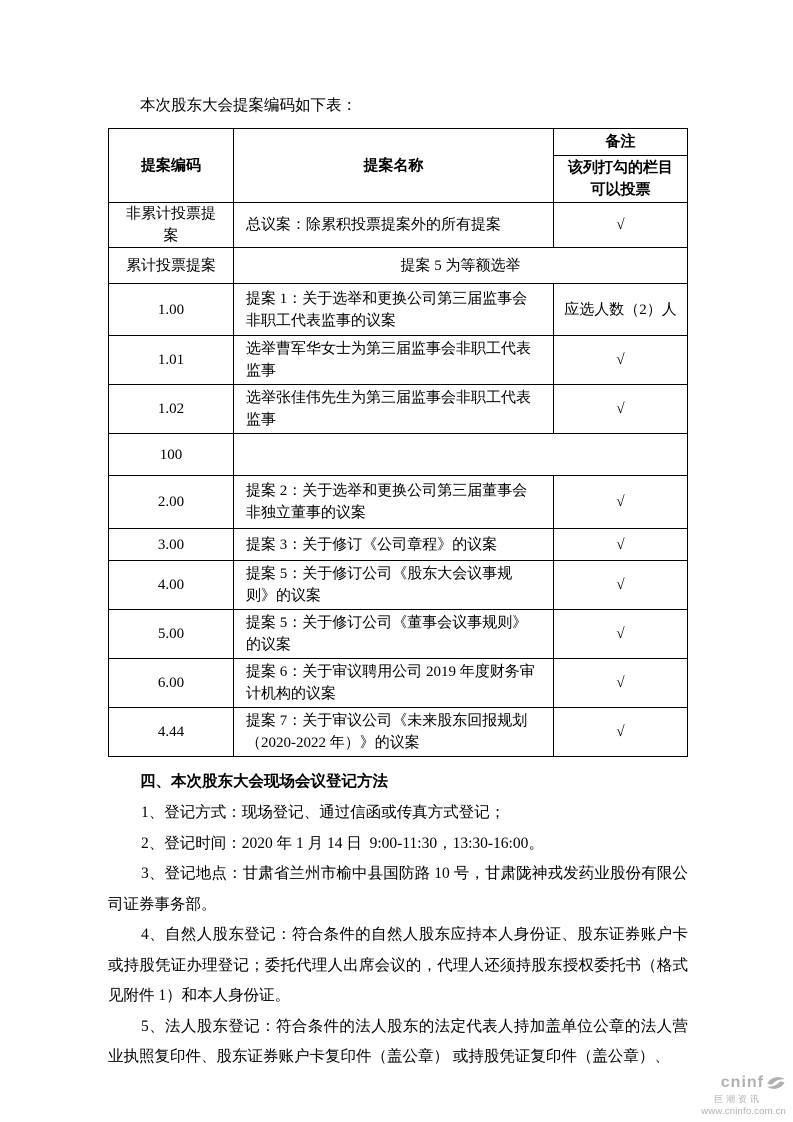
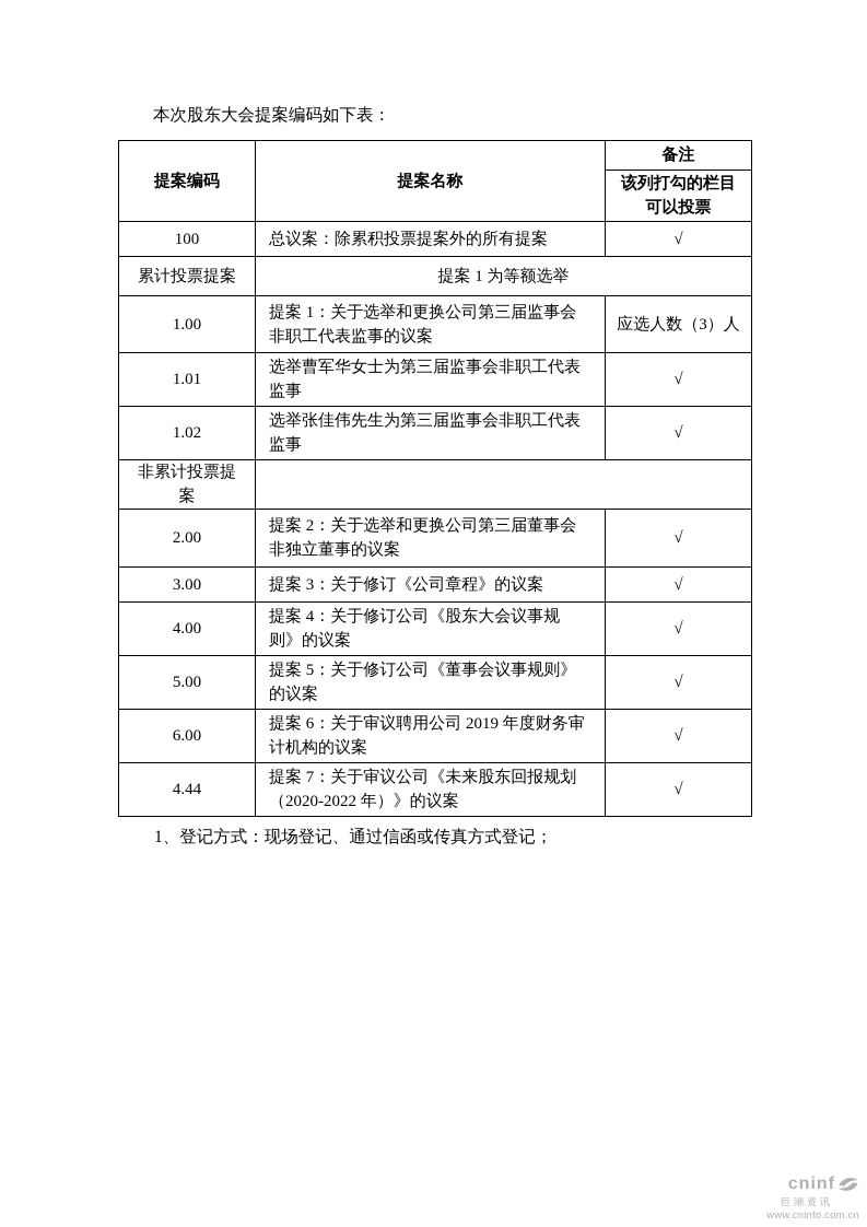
  本次股东大会提案编码如下表：
  提案编码	提案名称	备注
  该列打勾的栏目可以投票
- 非累计投票提案	总议案：除累积投票提案外的所有提案	√
+ 100	总议案：除累积投票提案外的所有提案	√
- 累计投票提案	提案 5 为等额选举
+ 累计投票提案	提案 1 为等额选举
- 1.00	提案 1：关于选举和更换公司第三届监事会非职工代表监事的议案	应选人数（2）人
+ 1.00	提案 1：关于选举和更换公司第三届监事会非职工代表监事的议案	应选人数（3）人
  1.01	选举曹军华女士为第三届监事会非职工代表监事	√
  1.02	选举张佳伟先生为第三届监事会非职工代表监事	√
- 100
+ 非累计投票提案
  2.00	提案 2：关于选举和更换公司第三届董事会非独立董事的议案	√
  3.00	提案 3：关于修订《公司章程》的议案	√
- 4.00	提案 5：关于修订公司《股东大会议事规则》的议案	√
+ 4.00	提案 4：关于修订公司《股东大会议事规则》的议案	√
  5.00	提案 5：关于修订公司《董事会议事规则》的议案	√
  6.00	提案 6：关于审议聘用公司 2019 年度财务审计机构的议案	√
  4.44	提案 7：关于审议公司《未来股东回报规划（2020-2022 年）》的议案	√
- 四、本次股东大会现场会议登记方法
  1、登记方式：现场登记、通过信函或传真方式登记；
- 2、登记时间：2020 年 1 月 14 日 9:00-11:30，13:30-16:00。
- 3、登记地点：甘肃省兰州市榆中县国防路 10 号，甘肃陇神戎发药业股份有限公司证券事务部。
- 4、自然人股东登记：符合条件的自然人股东应持本人身份证、股东证券账户卡或持股凭证办理登记；委托代理人出席会议的，代理人还须持股东授权委托书（格式见附件 1）和本人身份证。
- 5、法人股东登记：符合条件的法人股东的法定代表人持加盖单位公章的法人营业执照复印件、股东证券账户卡复印件（盖公章） 或持股凭证复印件（盖公章）、
  cninf
  巨潮资讯
  www.cninfo.com.cn
